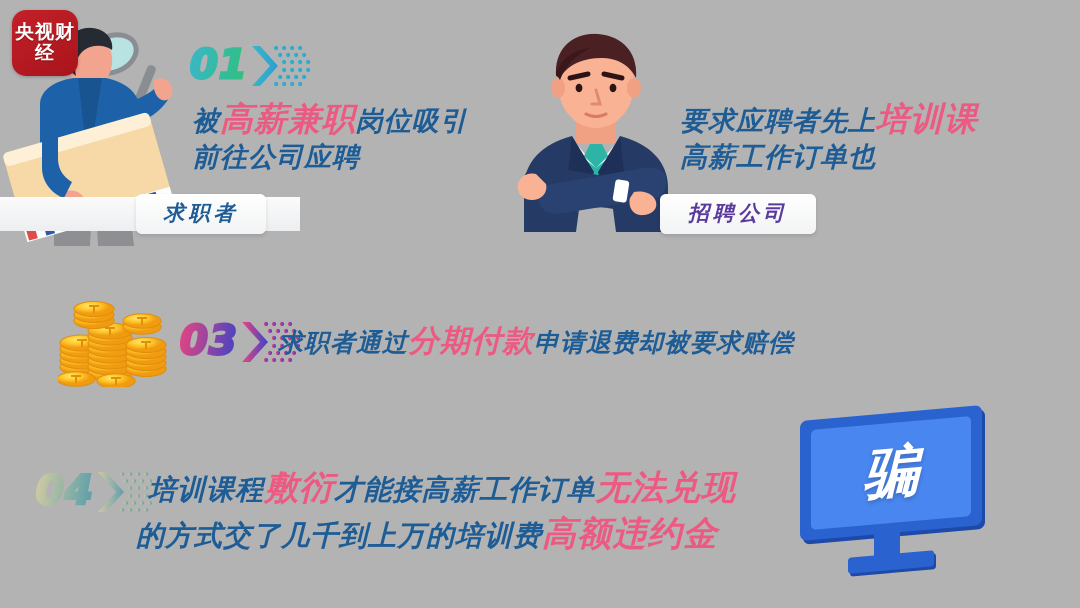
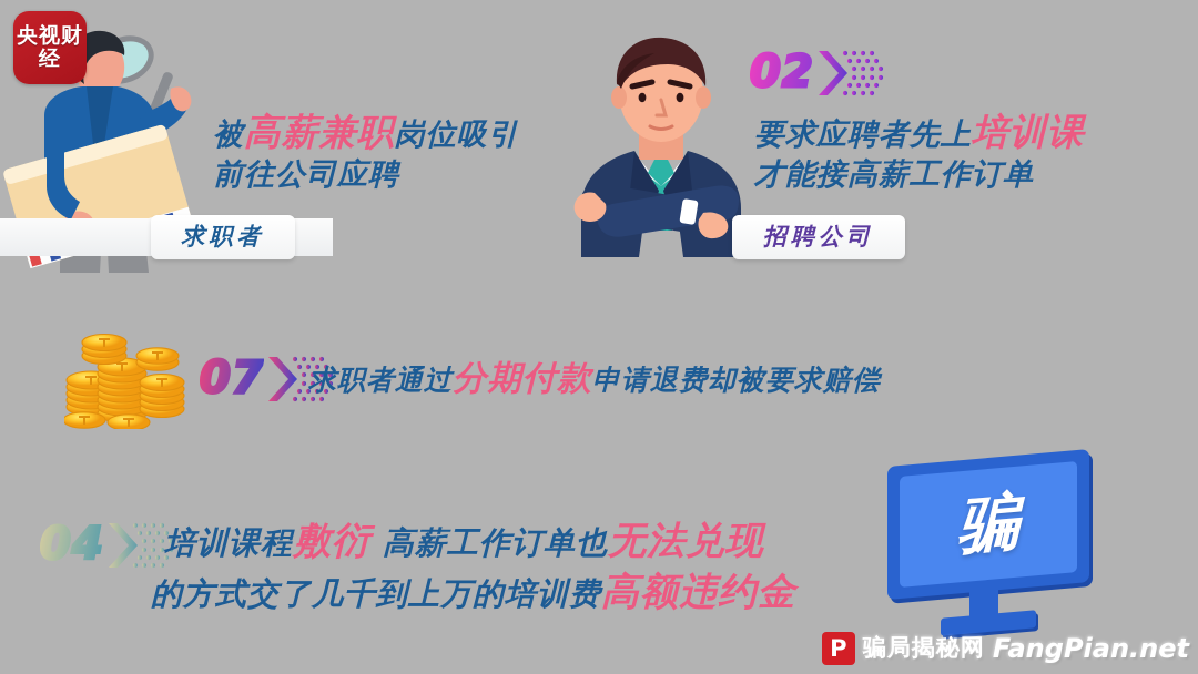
- 01
  被高薪兼职岗位吸引
  前往公司应聘
+ 02
  要求应聘者先上培训课
- 高薪工作订单也
+ 才能接高薪工作订单
  求职者
  招聘公司
- 03
+ 07
  求职者通过分期付款申请退费却被要求赔偿
  04
- 培训课程敷衍才能接高薪工作订单无法兑现
+ 培训课程敷衍 高薪工作订单也无法兑现
  的方式交了几千到上万的培训费高额违约金
  央视财经
+ P
+ 骗局揭秘网
+ FangPian.net
